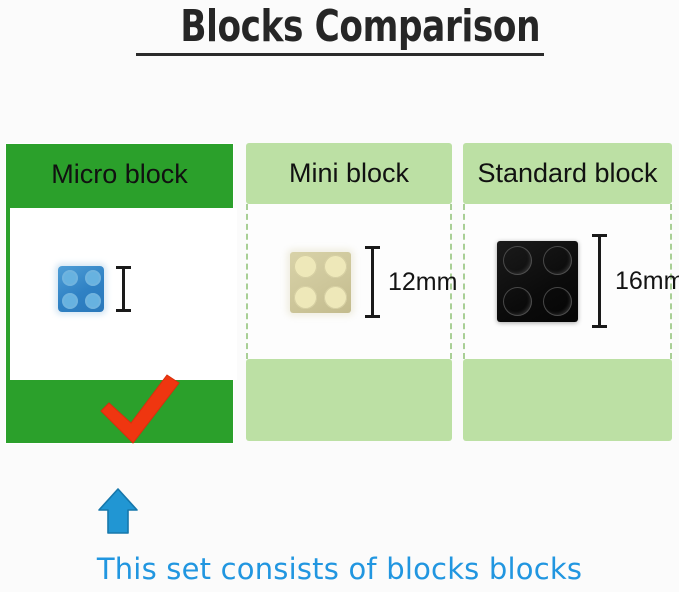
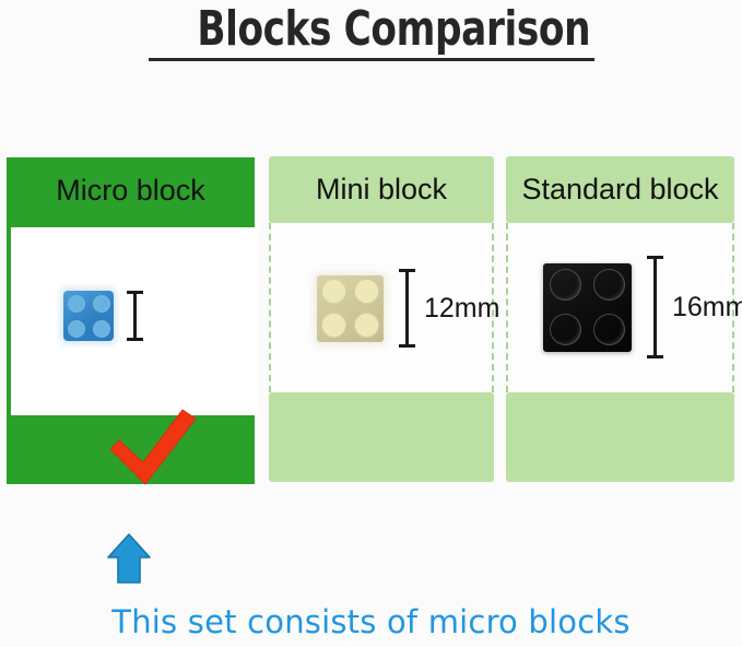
  Blocks Comparison
  Micro block
  Mini block
  12mm
  Standard block
  16mm
- This set consists of blocks blocks
+ This set consists of micro blocks
